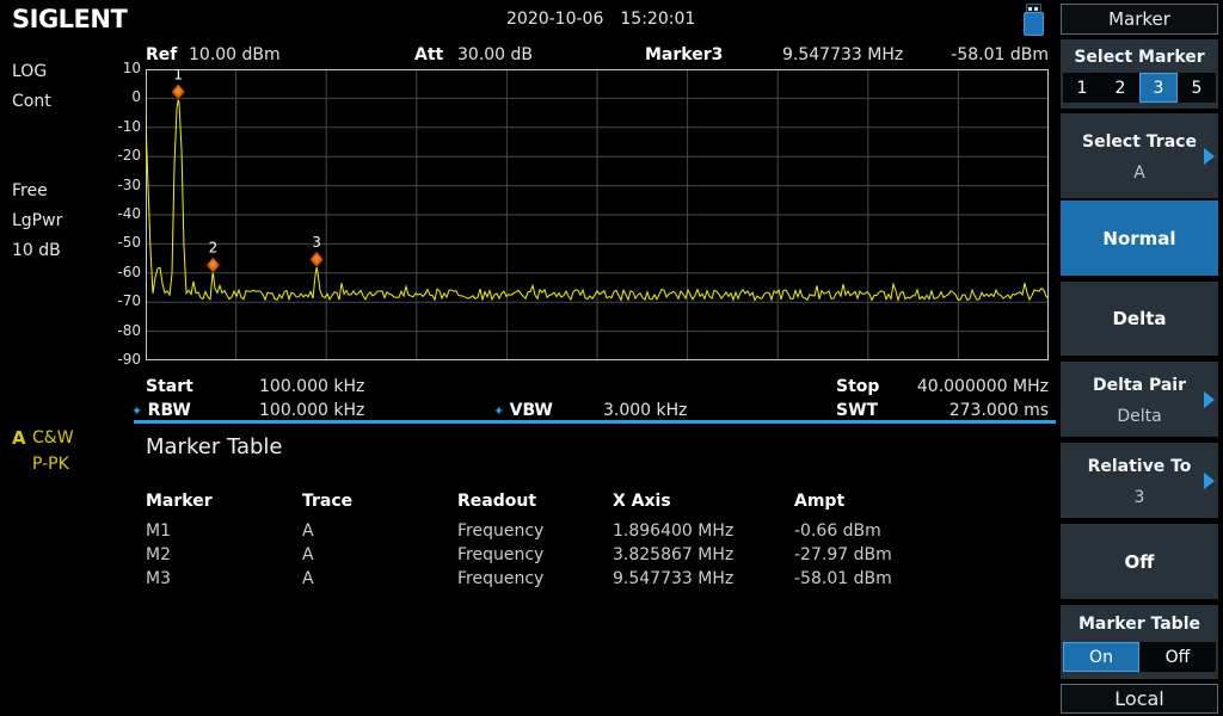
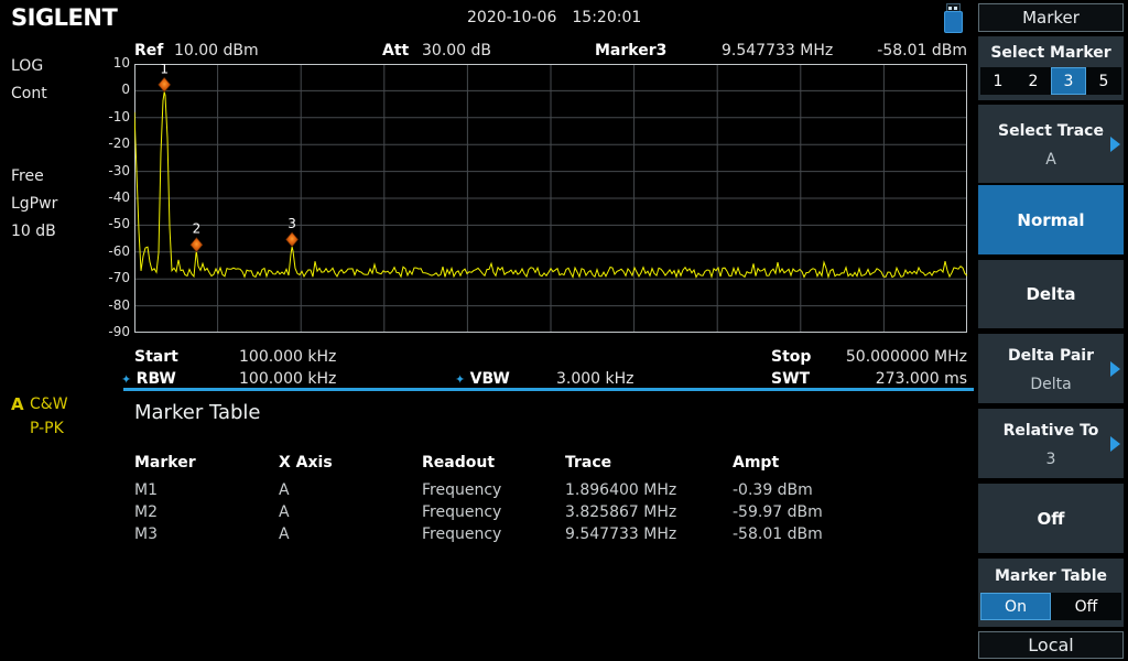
  SIGLENT
  2020-10-06 15:20:01
  LOG
  Cont
  Free
  LgPwr
  10 dB
  A
  C&W
  P-PK
  Ref
  10.00 dBm
  Att
  30.00 dB
  Marker3
  9.547733 MHz
  -58.01 dBm
  10
  0
  -10
  -20
  -30
  -40
  -50
  -60
  -70
  -80
  -90
  1
  2
  3
  Start
  100.000 kHz
  Stop
- 40.000000 MHz
+ 50.000000 MHz
  ✦ RBW
  100.000 kHz
  ✦ VBW
  3.000 kHz
  SWT
  273.000 ms
  Marker Table
  Marker
- Trace
+ X Axis
  Readout
- X Axis
+ Trace
  Ampt
  M1
  A
  Frequency
  1.896400 MHz
- -0.66 dBm
+ -0.39 dBm
  M2
  A
  Frequency
  3.825867 MHz
- -27.97 dBm
+ -59.97 dBm
  M3
  A
  Frequency
  9.547733 MHz
  -58.01 dBm
  Marker
  Select Marker
  1
  2
  3
  5
  Select Trace
  A
  Normal
  Delta
  Delta Pair
  Delta
  Relative To
  3
  Off
  Marker Table
  On
  Off
  Local
